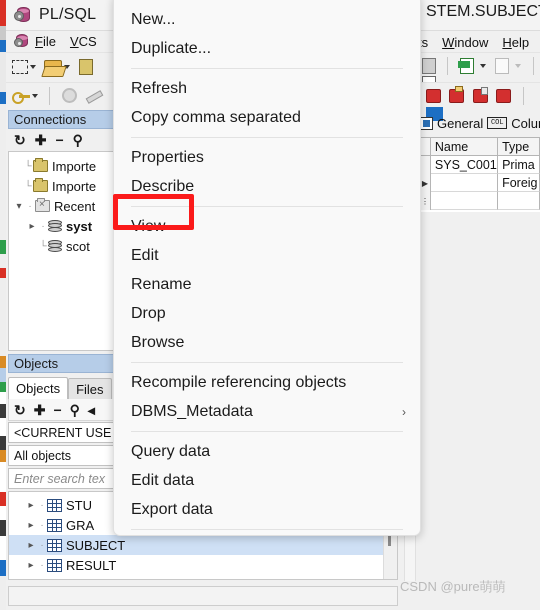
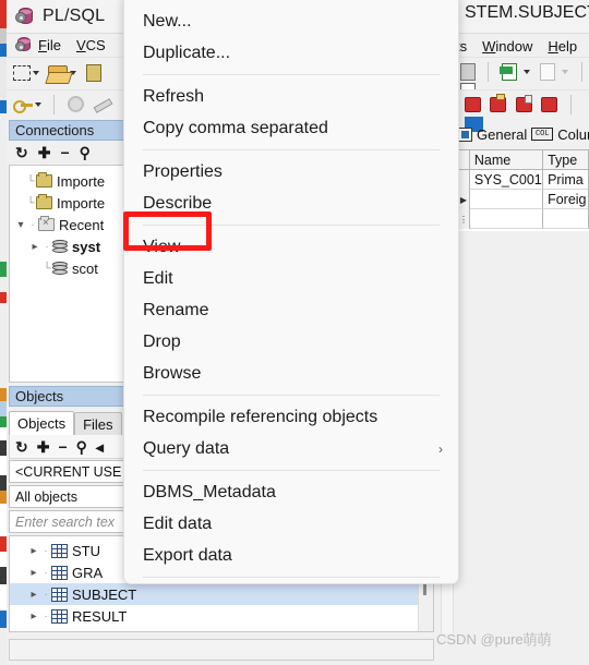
  PL/SQL
  STEM.SUBJEC
  File
  VCS
  Window
  Help
  Connections
  ↻
  ✚
  −
  ⚲
  └
  Importe
  └
  Importe
  ▾
  ·
  Recent
  ▸
  ·
  syst
  └
  scot
  Objects
  Objects
  Files
  ↻
  ✚
  −
  ⚲
  ◂
  <CURRENT USE
  All objects
  Enter search tex
  ▸
  ·
  STU
  ▸
  ·
  GRA
  ▸
  ·
  SUBJECT
  ▸
  ·
  RESULT
  General
  COL
  Colu
  Name
  Type
  Prima
  ▶
  Foreig
  ⋮
  New...
  Duplicate...
  Refresh
  Copy comma separated
  Properties
  Describe
  View
  Edit
  Rename
  Drop
  Browse
  Recompile referencing objects
- DBMS_Metadata
+ Query data
  ›
- Query data
+ DBMS_Metadata
  Edit data
  Export data
  CSDN @pure萌萌
